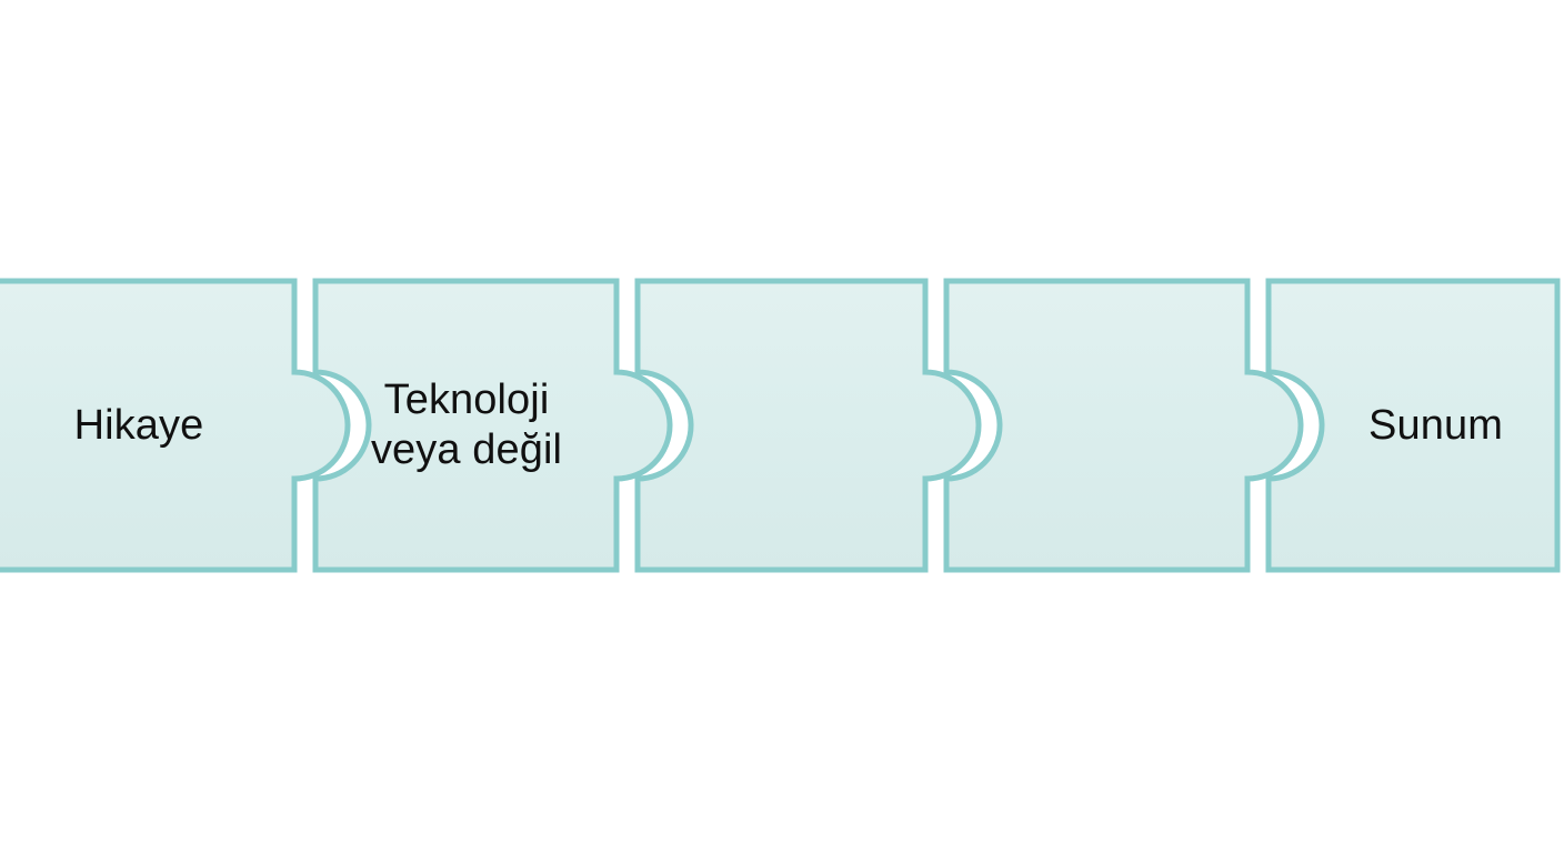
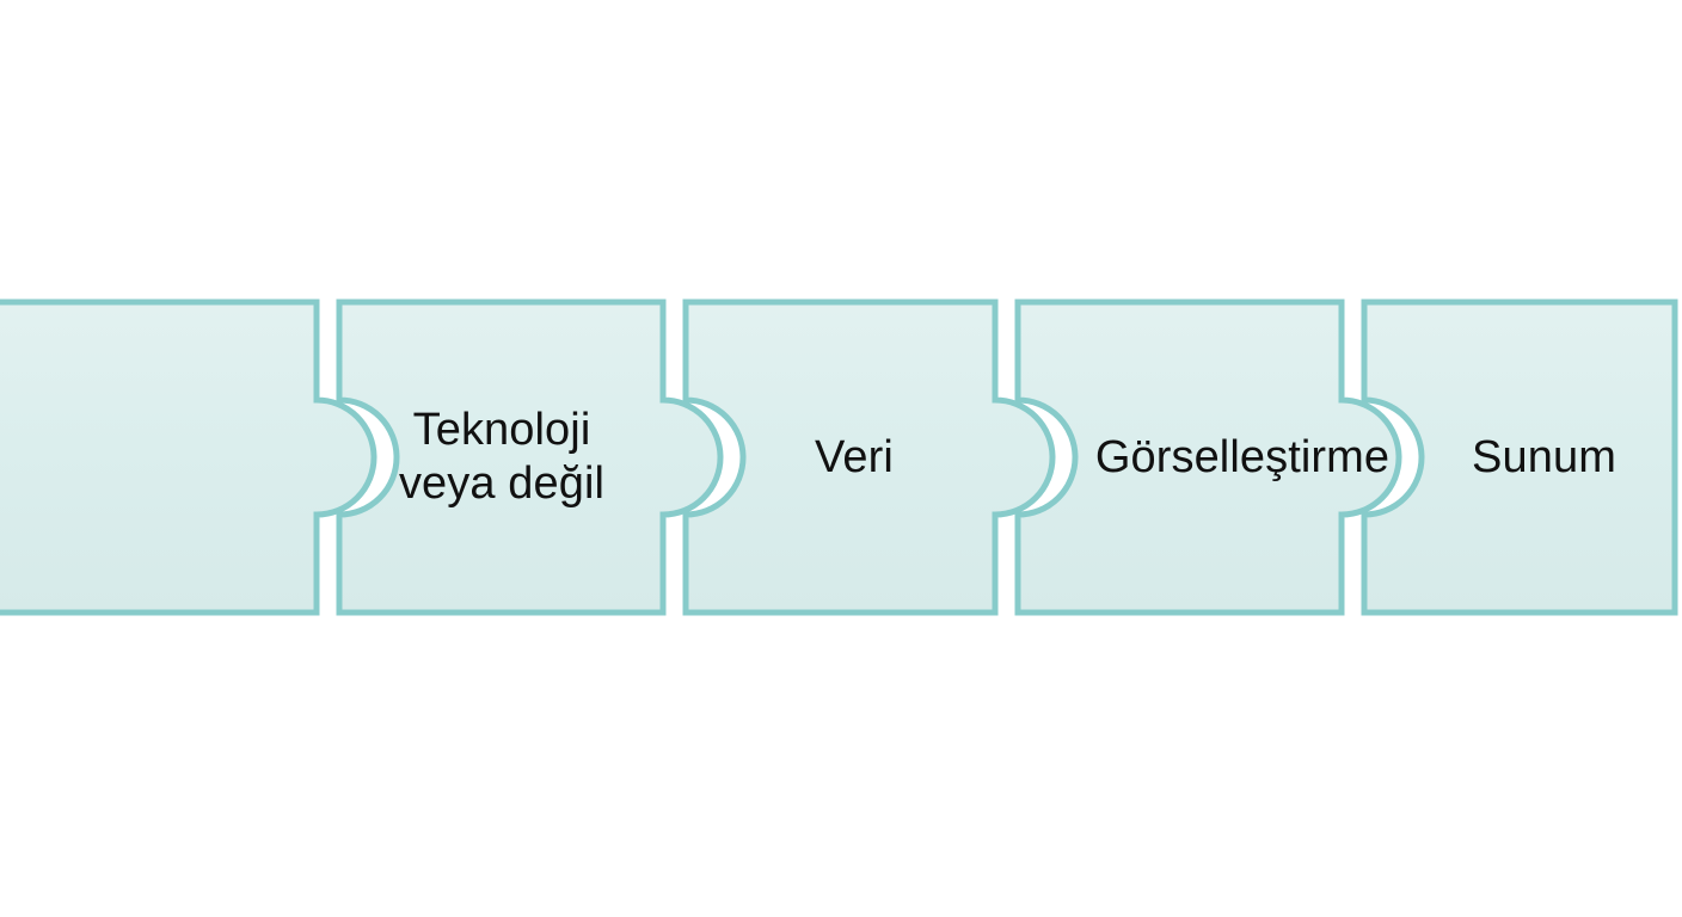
- Hikaye
  Teknoloji
  veya değil
+ Veri
+ Görselleştirme
  Sunum
